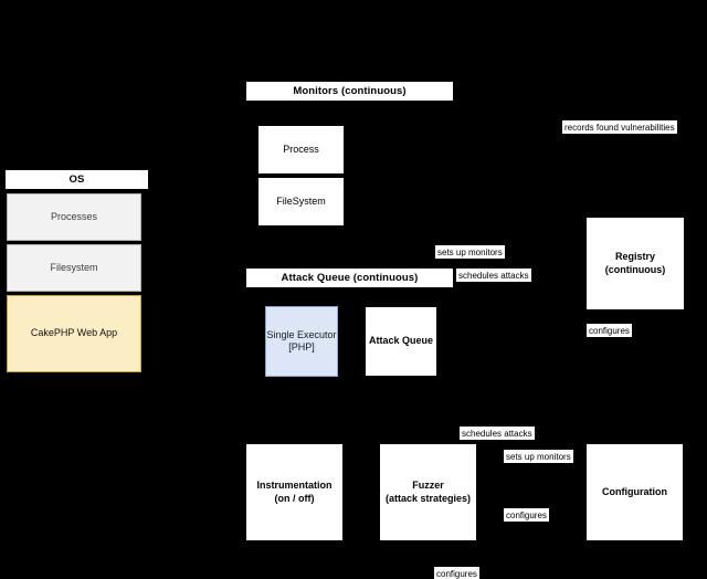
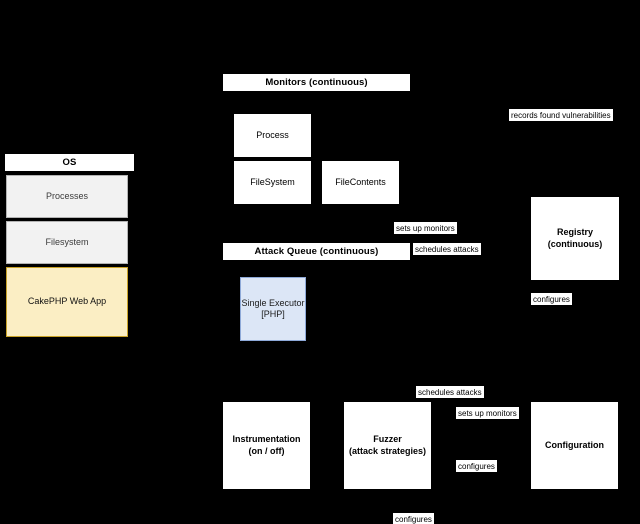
  OS
  Processes
  Filesystem
  CakePHP Web App
  Monitors (continuous)
  Process
  FileSystem
+ FileContents
  Attack Queue (continuous)
  Single Executor
  [PHP]
- Attack Queue
  Registry
  (continuous)
  Instrumentation
  (on / off)
  Fuzzer
  (attack strategies)
  Configuration
  records found vulnerabilities
  sets up monitors
  schedules attacks
  configures
  schedules attacks
  sets up monitors
  configures
  configures
